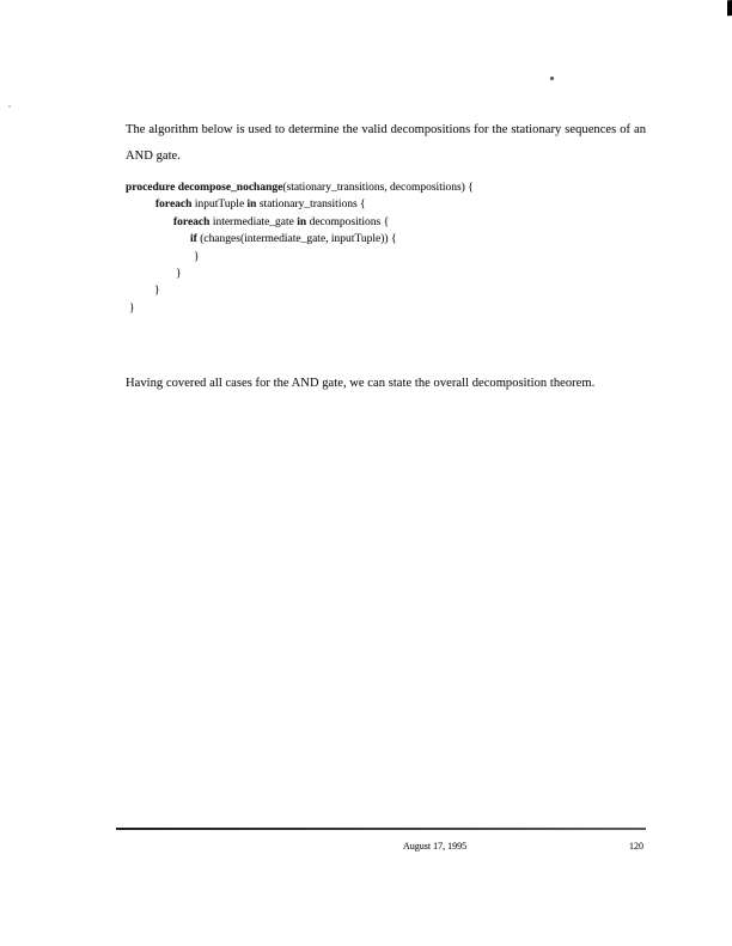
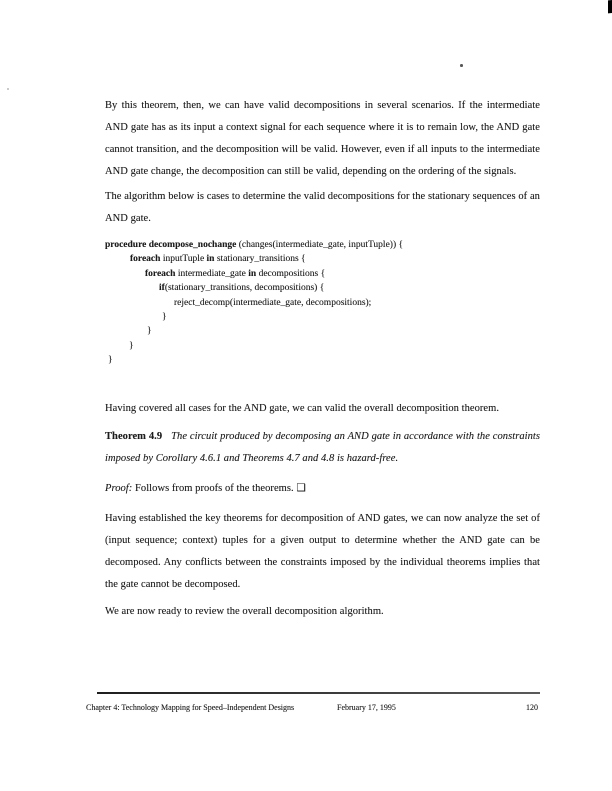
+ By this theorem, then, we can have valid decompositions in several scenarios. If the intermediate AND gate has as its input a context signal for each sequence where it is to remain low, the AND gate cannot transition, and the decomposition will be valid. However, even if all inputs to the intermediate AND gate change, the decomposition can still be valid, depending on the ordering of the signals.
- The algorithm below is used to determine the valid decompositions for the stationary sequences of an AND gate.
+ The algorithm below is cases to determine the valid decompositions for the stationary sequences of an AND gate.
- procedure decompose_nochange(stationary_transitions, decompositions) {
+ procedure decompose_nochange (changes(intermediate_gate, inputTuple)) {
  foreach inputTuple in stationary_transitions {
  foreach intermediate_gate in decompositions {
- if (changes(intermediate_gate, inputTuple)) {
+ if(stationary_transitions, decompositions) {
+ reject_decomp(intermediate_gate, decompositions);
  }
  }
  }
  }
- Having covered all cases for the AND gate, we can state the overall decomposition theorem.
+ Having covered all cases for the AND gate, we can valid the overall decomposition theorem.
+ Theorem 4.9 The circuit produced by decomposing an AND gate in accordance with the constraints imposed by Corollary 4.6.1 and Theorems 4.7 and 4.8 is hazard-free.
+ Proof: Follows from proofs of the theorems. ❑
+ Having established the key theorems for decomposition of AND gates, we can now analyze the set of (input sequence; context) tuples for a given output to determine whether the AND gate can be decomposed. Any conflicts between the constraints imposed by the individual theorems implies that the gate cannot be decomposed.
+ We are now ready to review the overall decomposition algorithm.
+ Chapter 4: Technology Mapping for Speed–Independent Designs
- August 17, 1995
+ February 17, 1995
  120
